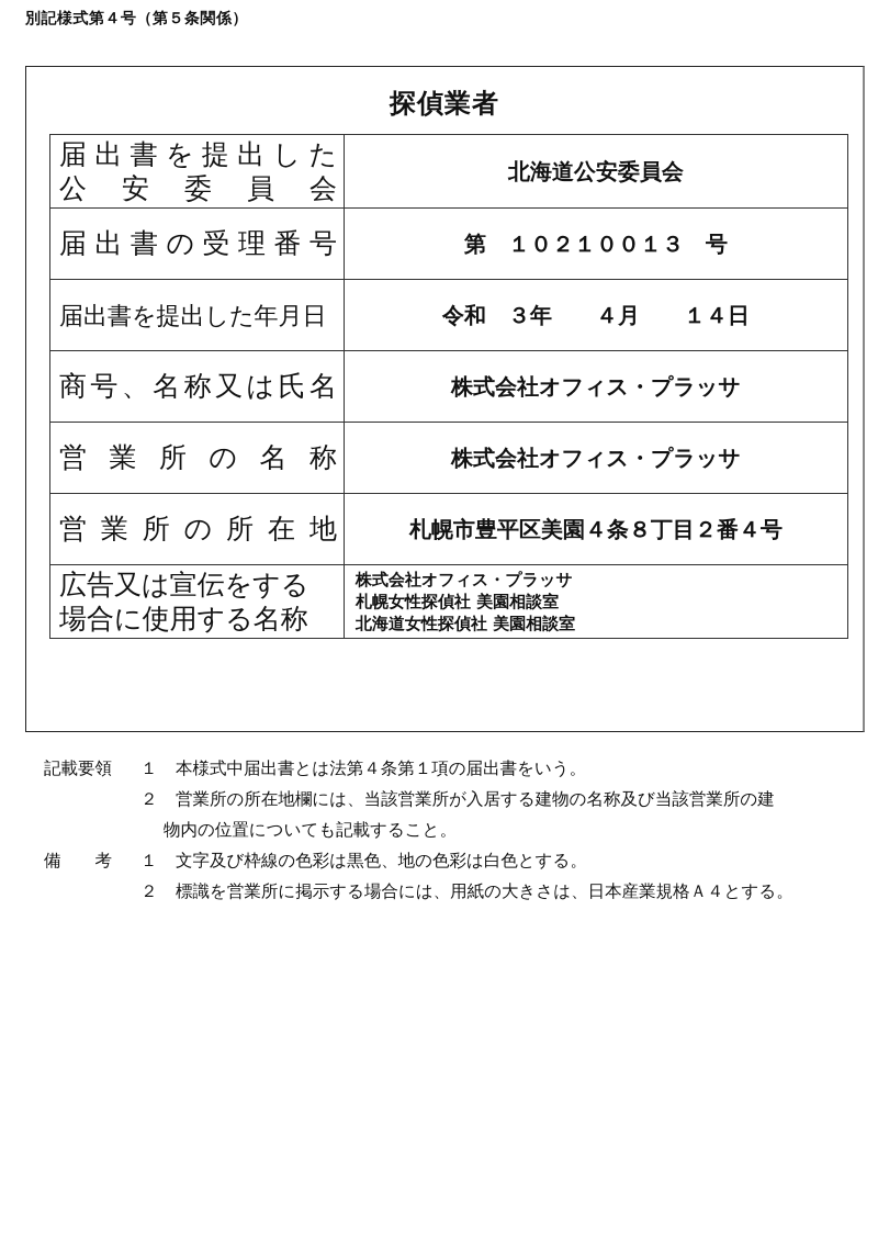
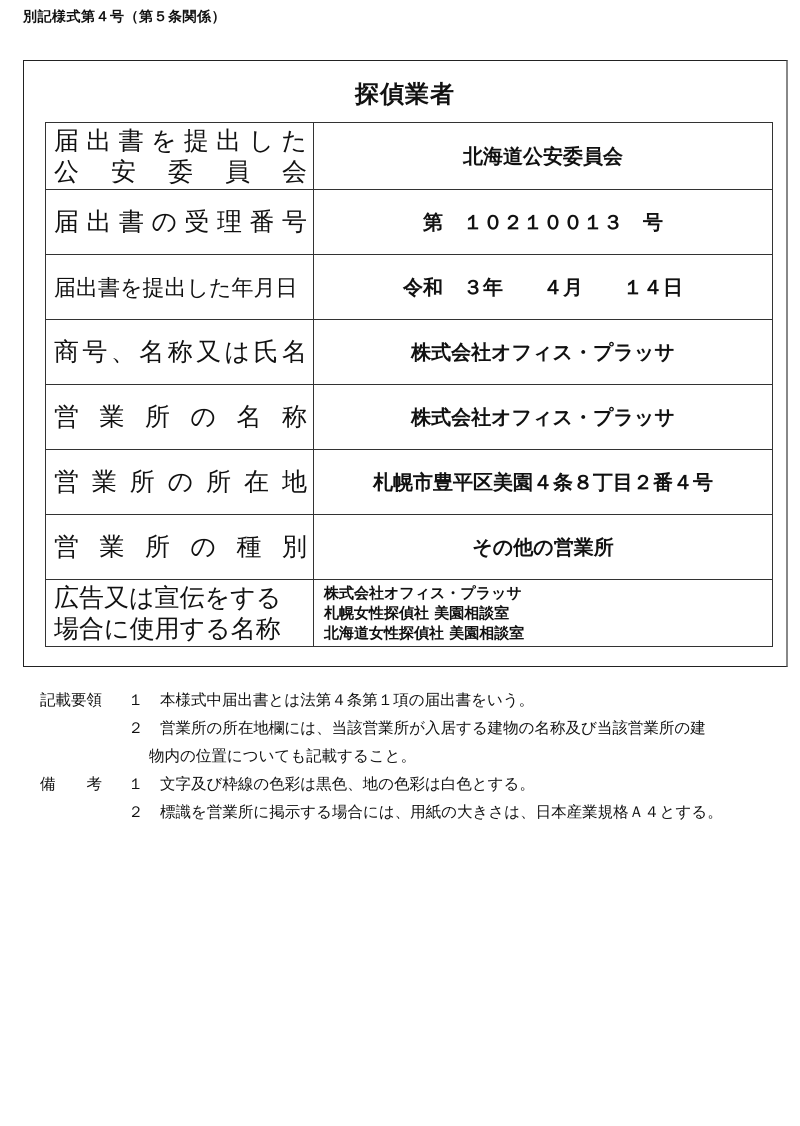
  別記様式第４号（第５条関係）
  探偵業者
  届 出 書 を 提 出 し た 公 安 委 員 会	北海道公安委員会
  届 出 書 の 受 理 番 号	第 １０２１００１３ 号
  届出書を提出した年月日	令和 ３年 ４月 １４日
  商 号 、 名 称 又 は 氏 名	株式会社オフィス・プラッサ
  営 業 所 の 名 称	株式会社オフィス・プラッサ
  営 業 所 の 所 在 地	札幌市豊平区美園４条８丁目２番４号
+ 営 業 所 の 種 別	その他の営業所
  広告又は宣伝をする 場合に使用する名称	株式会社オフィス・プラッサ 札幌女性探偵社 美園相談室 北海道女性探偵社 美園相談室
  記載要領
  １
  本様式中届出書とは法第４条第１項の届出書をいう。
  ２
  営業所の所在地欄には、当該営業所が入居する建物の名称及び当該営業所の建
  物内の位置についても記載すること。
  備 考
  １
  文字及び枠線の色彩は黒色、地の色彩は白色とする。
  ２
  標識を営業所に掲示する場合には、用紙の大きさは、日本産業規格Ａ４とする。
